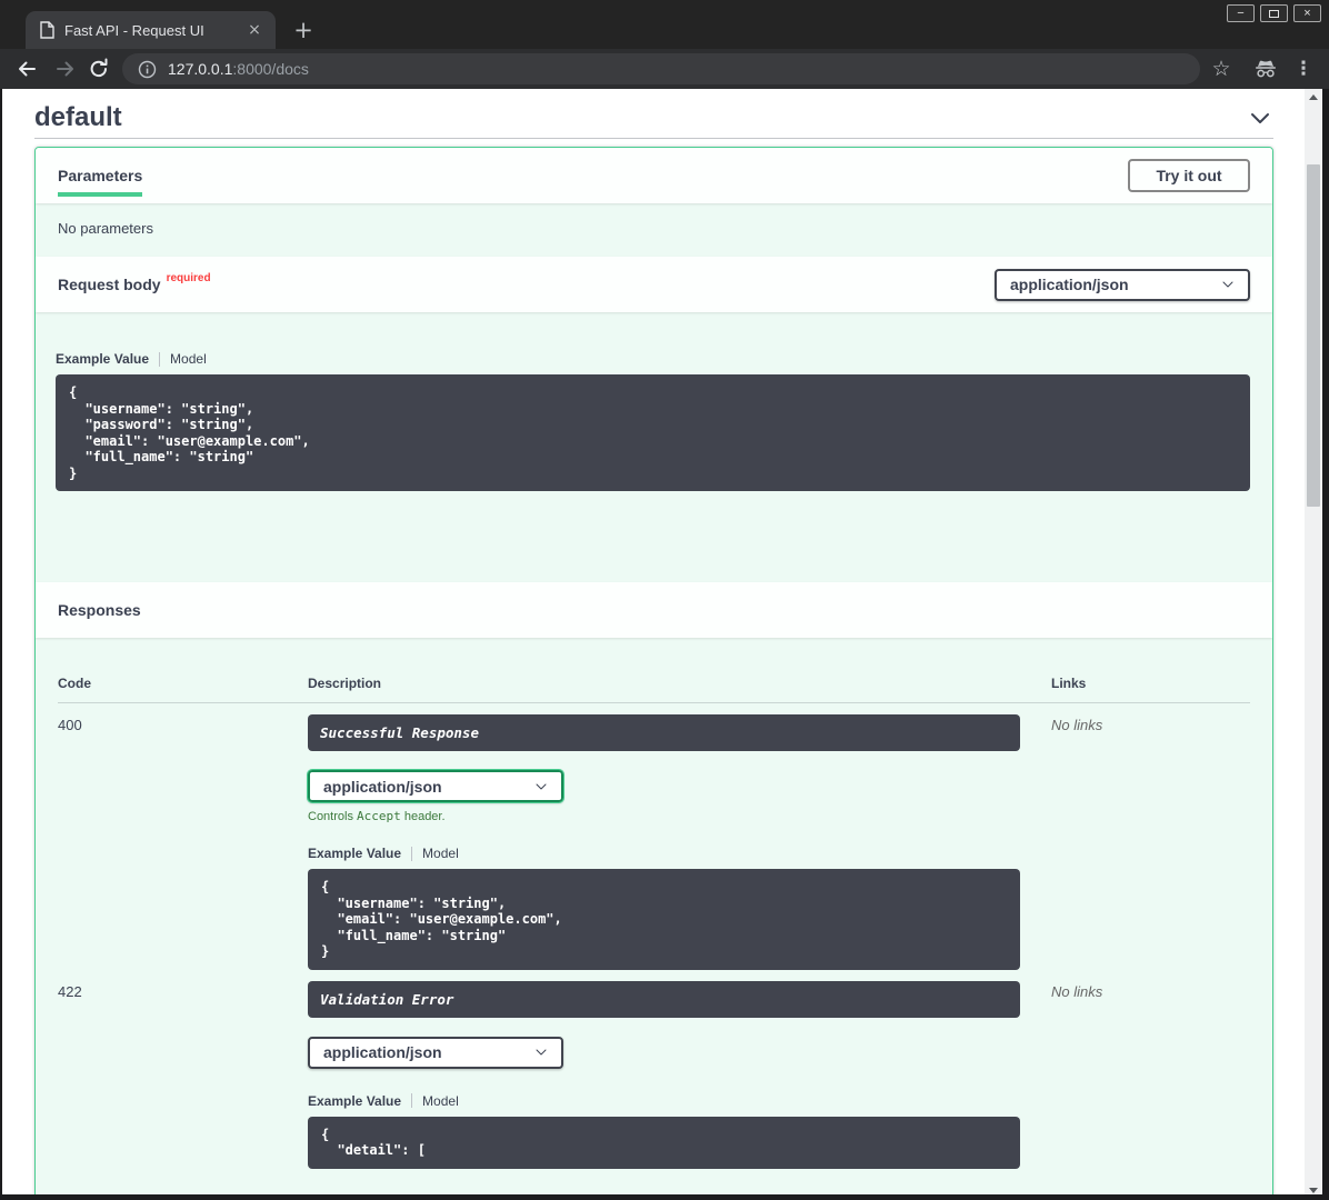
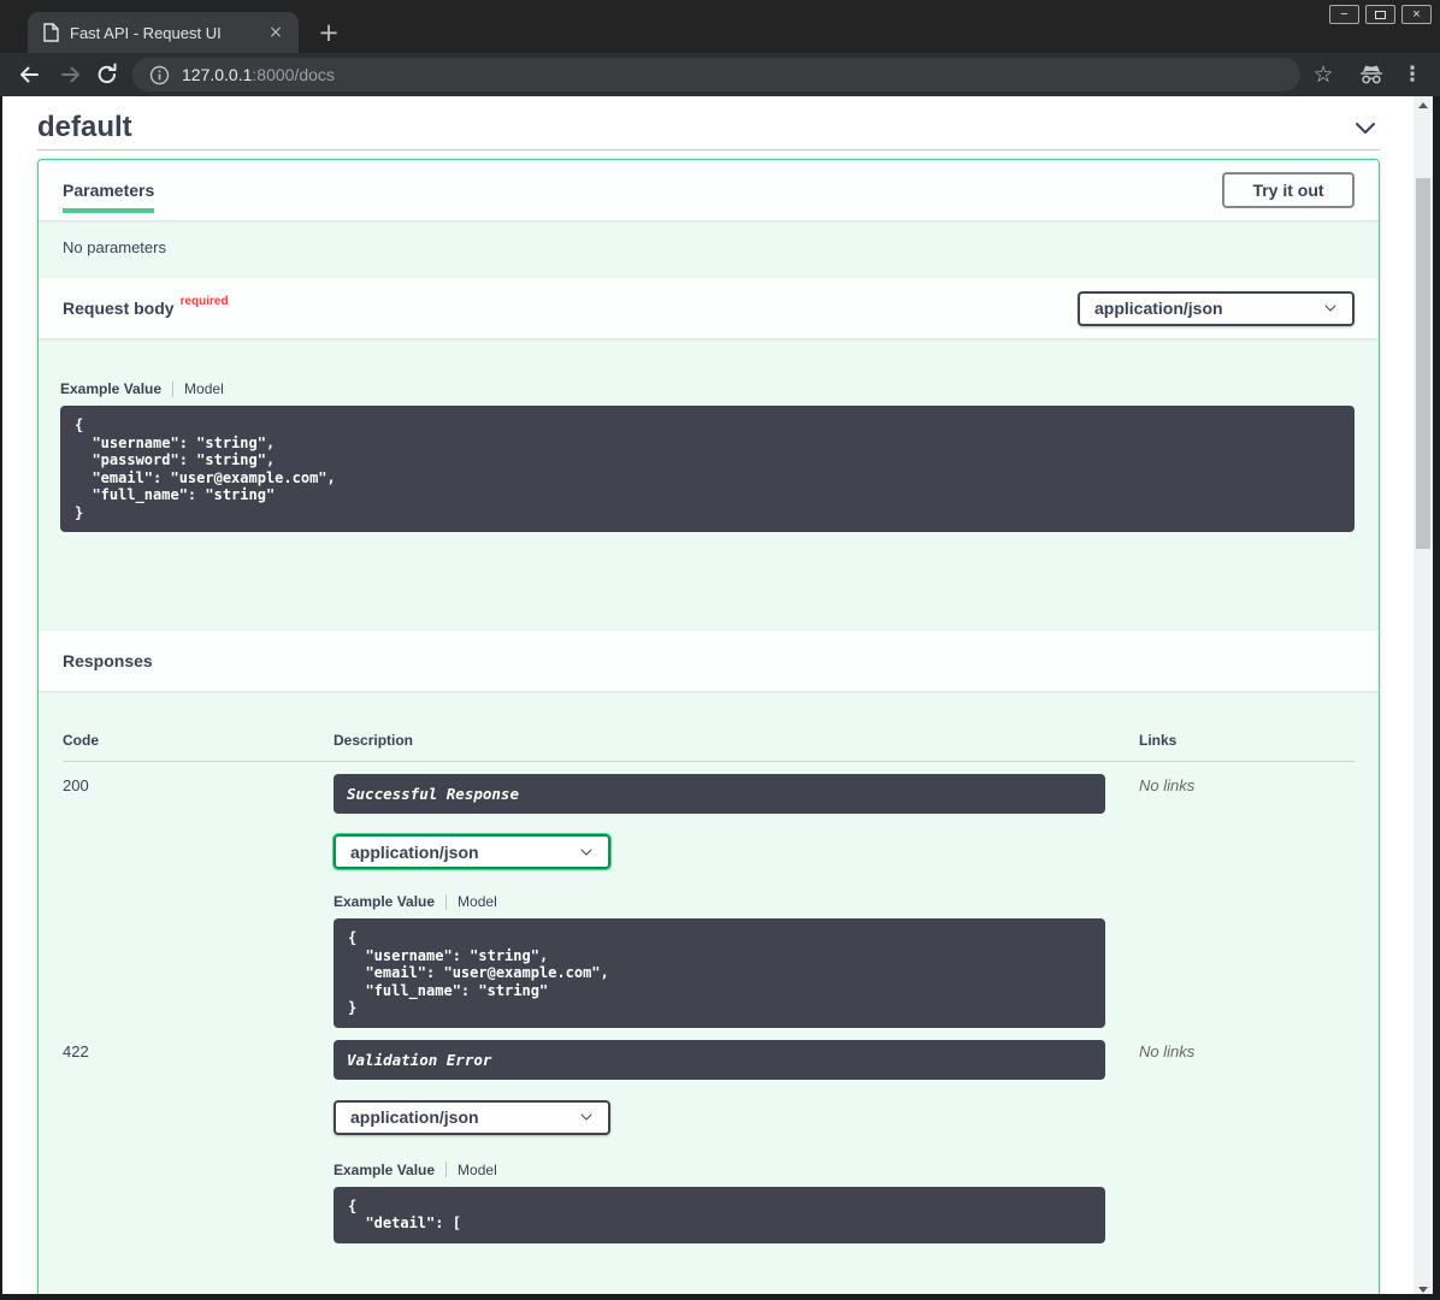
  −
  ×
  Fast API - Request UI
  ×
  +
  127.0.0.1:8000/docs
  ☆
  ⋮
  default
  Parameters
  Try it out
  No parameters
  Request body required
  application/json
  Example Value
  Model
  {
  "username": "string",
  "password": "string",
  "email": "user@example.com",
  "full_name": "string"
  }
  Responses
  Code
  Description
  Links
- 400
+ 200
  Successful Response
  application/json
- Controls Accept header.
  Example Value
  Model
  {
  "username": "string",
  "email": "user@example.com",
  "full_name": "string"
  }
  No links
  422
  Validation Error
  application/json
  Example Value
  Model
  {
  "detail": [
  No links
